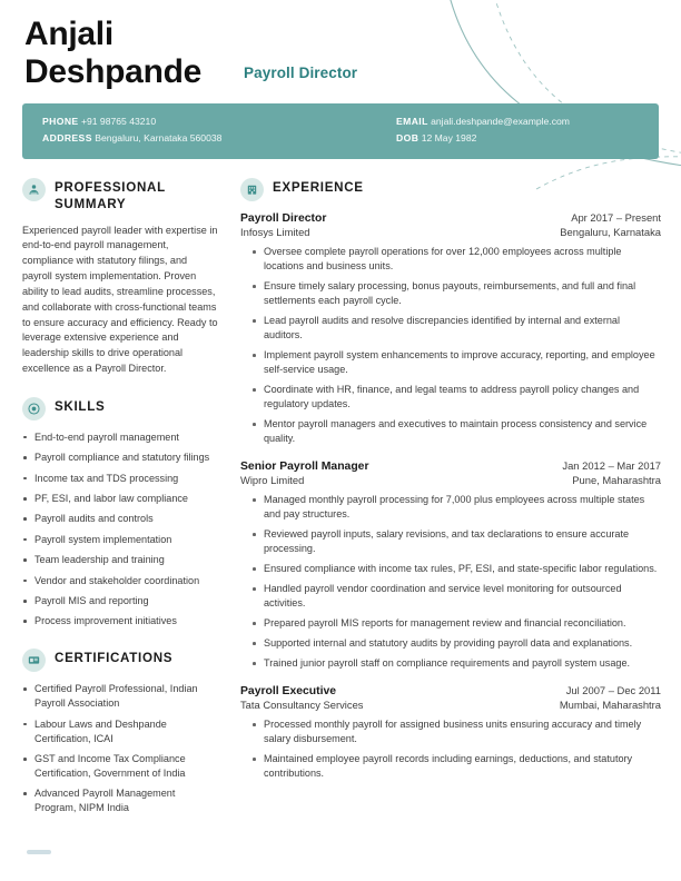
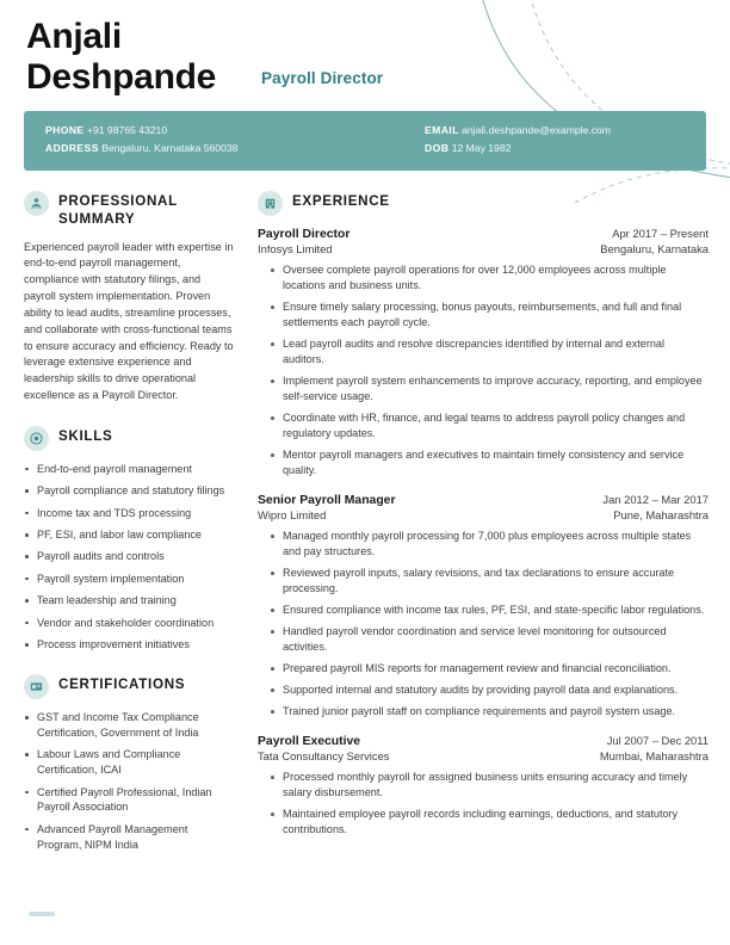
  Anjali
  Deshpande
  Payroll Director
  PHONE +91 98765 43210
  ADDRESS Bengaluru, Karnataka 560038
  EMAIL anjali.deshpande@example.com
  DOB 12 May 1982
  PROFESSIONAL
  SUMMARY
  Experienced payroll leader with expertise in end-to-end payroll management, compliance with statutory filings, and payroll system implementation. Proven ability to lead audits, streamline processes, and collaborate with cross-functional teams to ensure accuracy and efficiency. Ready to leverage extensive experience and leadership skills to drive operational excellence as a Payroll Director.
  SKILLS
  End-to-end payroll management
  Payroll compliance and statutory filings
  Income tax and TDS processing
  PF, ESI, and labor law compliance
  Payroll audits and controls
  Payroll system implementation
  Team leadership and training
  Vendor and stakeholder coordination
- Payroll MIS and reporting
  Process improvement initiatives
  CERTIFICATIONS
- Certified Payroll Professional, Indian Payroll Association
+ GST and Income Tax Compliance Certification, Government of India
- Labour Laws and Deshpande Certification, ICAI
+ Labour Laws and Compliance Certification, ICAI
- GST and Income Tax Compliance Certification, Government of India
+ Certified Payroll Professional, Indian Payroll Association
  Advanced Payroll Management Program, NIPM India
  EXPERIENCE
  Payroll Director
  Apr 2017 – Present
  Infosys Limited
  Bengaluru, Karnataka
  Oversee complete payroll operations for over 12,000 employees across multiple locations and business units.
  Ensure timely salary processing, bonus payouts, reimbursements, and full and final settlements each payroll cycle.
  Lead payroll audits and resolve discrepancies identified by internal and external auditors.
  Implement payroll system enhancements to improve accuracy, reporting, and employee self-service usage.
  Coordinate with HR, finance, and legal teams to address payroll policy changes and regulatory updates.
- Mentor payroll managers and executives to maintain process consistency and service quality.
+ Mentor payroll managers and executives to maintain timely consistency and service quality.
  Senior Payroll Manager
  Jan 2012 – Mar 2017
  Wipro Limited
  Pune, Maharashtra
  Managed monthly payroll processing for 7,000 plus employees across multiple states and pay structures.
  Reviewed payroll inputs, salary revisions, and tax declarations to ensure accurate processing.
  Ensured compliance with income tax rules, PF, ESI, and state-specific labor regulations.
  Handled payroll vendor coordination and service level monitoring for outsourced activities.
  Prepared payroll MIS reports for management review and financial reconciliation.
  Supported internal and statutory audits by providing payroll data and explanations.
  Trained junior payroll staff on compliance requirements and payroll system usage.
  Payroll Executive
  Jul 2007 – Dec 2011
  Tata Consultancy Services
  Mumbai, Maharashtra
  Processed monthly payroll for assigned business units ensuring accuracy and timely salary disbursement.
  Maintained employee payroll records including earnings, deductions, and statutory contributions.
